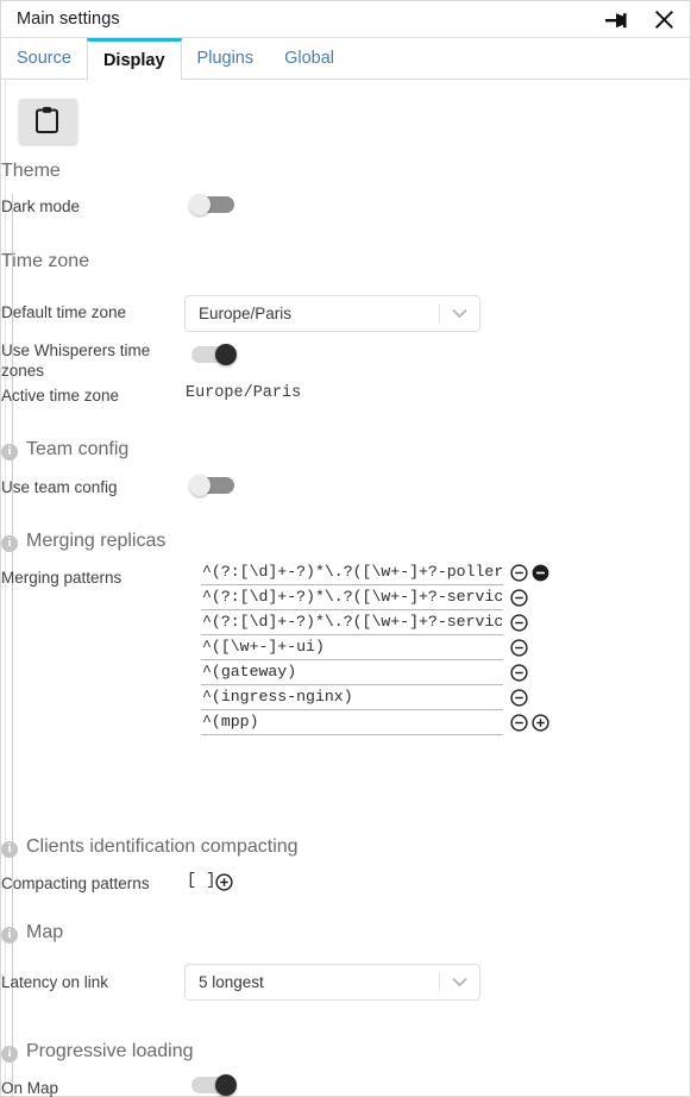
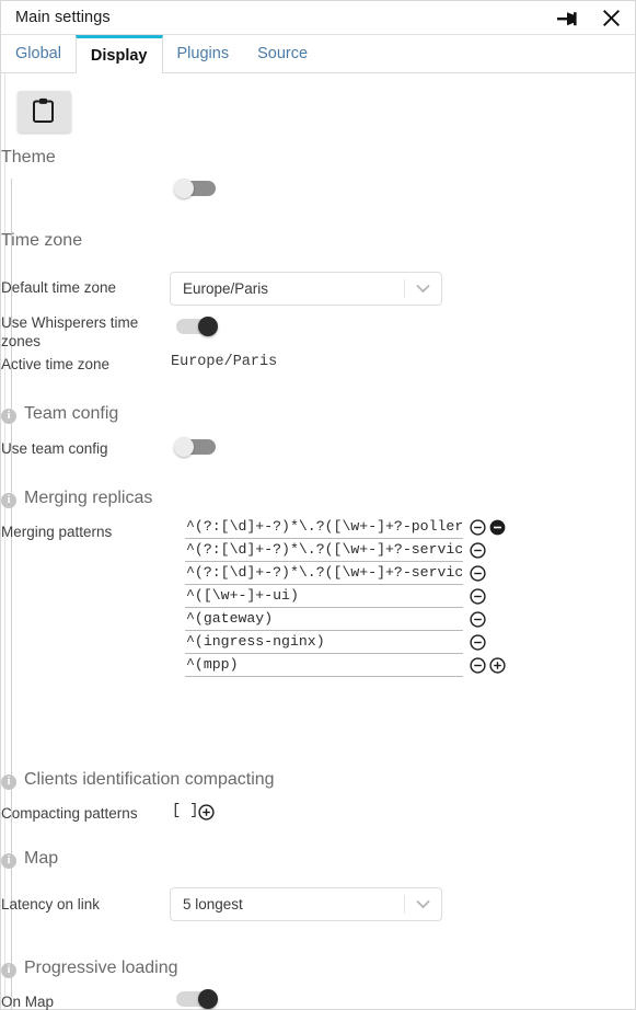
  Main settings
- Source
+ Global
  Display
  Plugins
- Global
+ Source
  Theme
- Dark mode
  Time zone
  Default time zone
  Europe/Paris
  Use Whisperers time zones
  Active time zone
  Europe/Paris
  i
  Team config
  Use team config
  i
  Merging replicas
  Merging patterns
  ^(?:[\d]+-?)*\.?([\w+-]+?-poller
  ^(?:[\d]+-?)*\.?([\w+-]+?-servic
  ^(?:[\d]+-?)*\.?([\w+-]+?-servic
  ^([\w+-]+-ui)
  ^(gateway)
  ^(ingress-nginx)
  ^(mpp)
  i
  Clients identification compacting
  Compacting patterns
  [ ]
  i
  Map
  Latency on link
  5 longest
  i
  Progressive loading
  On Map
